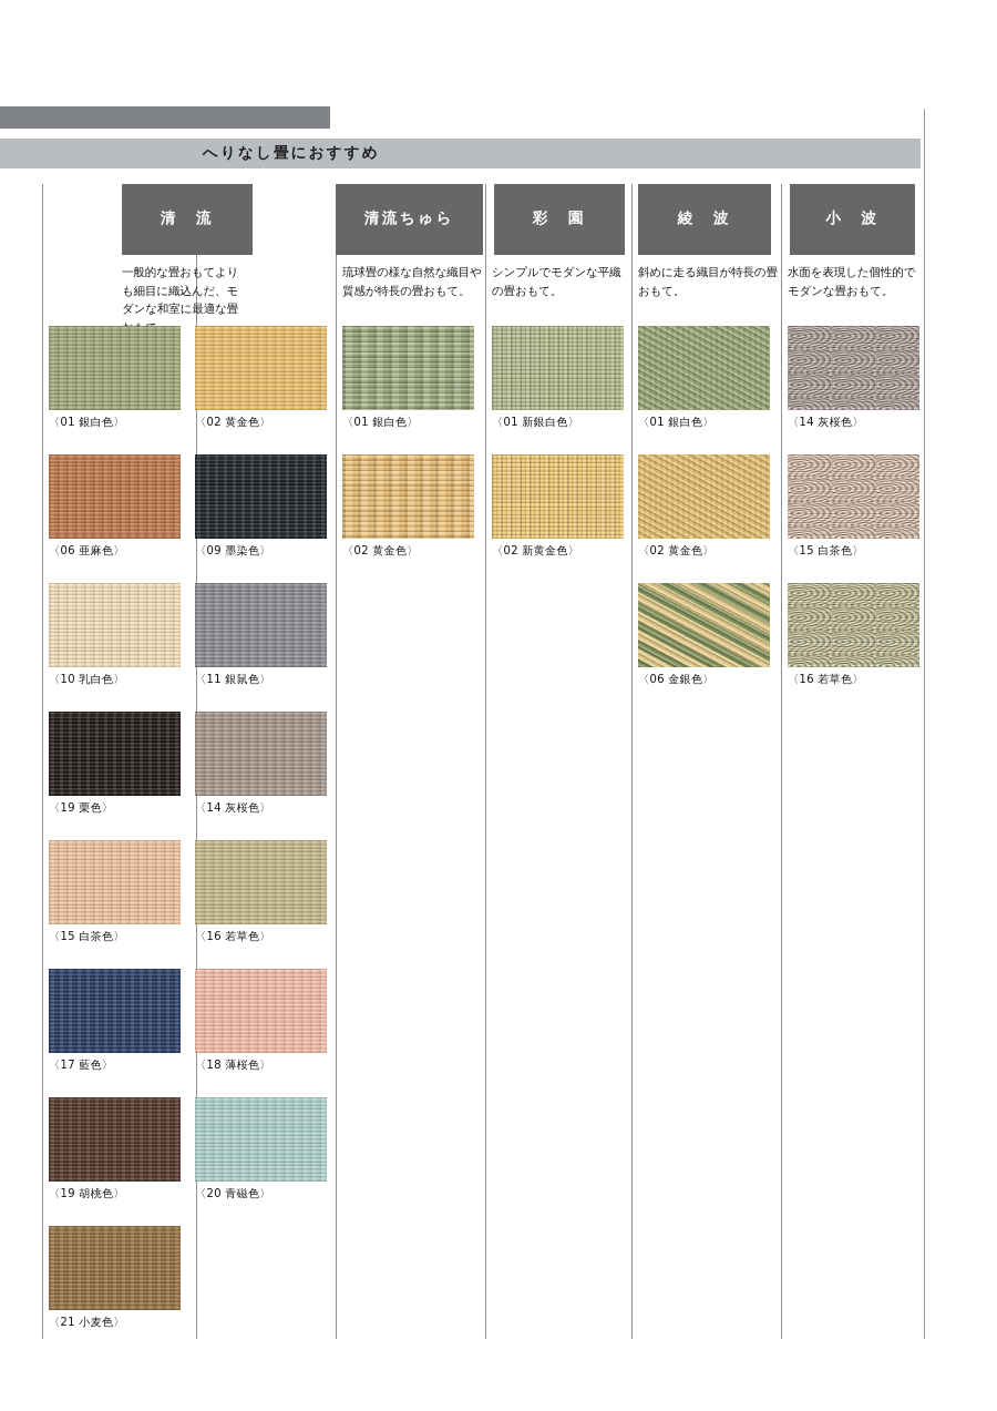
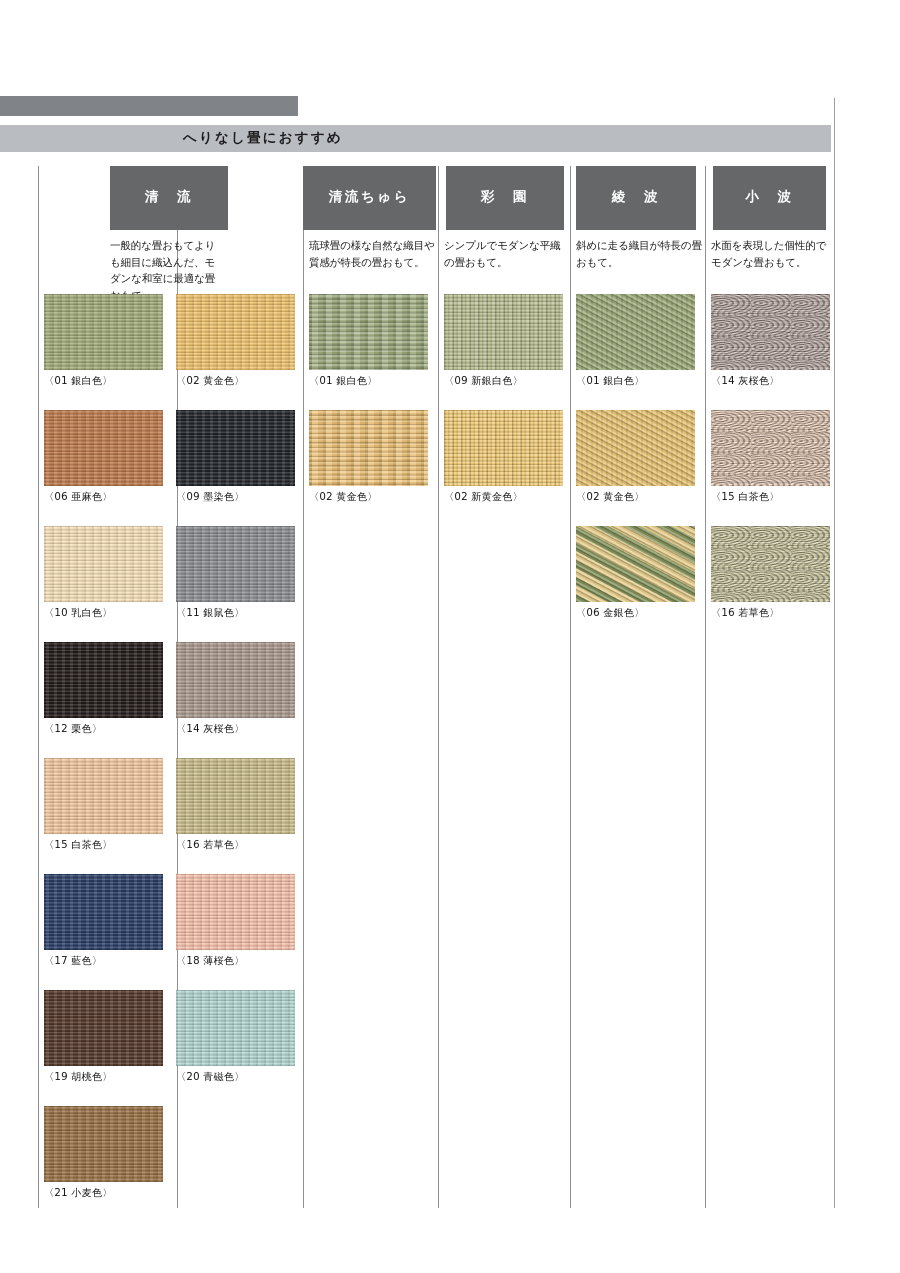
  へりなし畳におすすめ
  清 流
  一般的な畳おもてよりも細目に織込んだ、モダンな和室に最適な畳
  〈01 銀白色〉
  〈02 黄金色〉
  〈06 亜麻色〉
  〈09 墨染色〉
  〈10 乳白色〉
  〈11 銀鼠色〉
- 〈19 栗色〉
+ 〈12 栗色〉
  〈14 灰桜色〉
  〈15 白茶色〉
  〈16 若草色〉
  〈17 藍色〉
  〈18 薄桜色〉
  〈19 胡桃色〉
  〈20 青磁色〉
  〈21 小麦色〉
  清流ちゅら
  琉球畳の様な自然な織目や質感が特長の畳おもて。
  〈01 銀白色〉
  〈02 黄金色〉
  彩 園
  シンプルでモダンな平織の畳おもて。
- 〈01 新銀白色〉
+ 〈09 新銀白色〉
  〈02 新黄金色〉
  綾 波
  斜めに走る織目が特長の畳おもて。
  〈01 銀白色〉
  〈02 黄金色〉
  〈06 金銀色〉
  小 波
  水面を表現した個性的でモダンな畳おもて。
  〈14 灰桜色〉
  〈15 白茶色〉
  〈16 若草色〉
